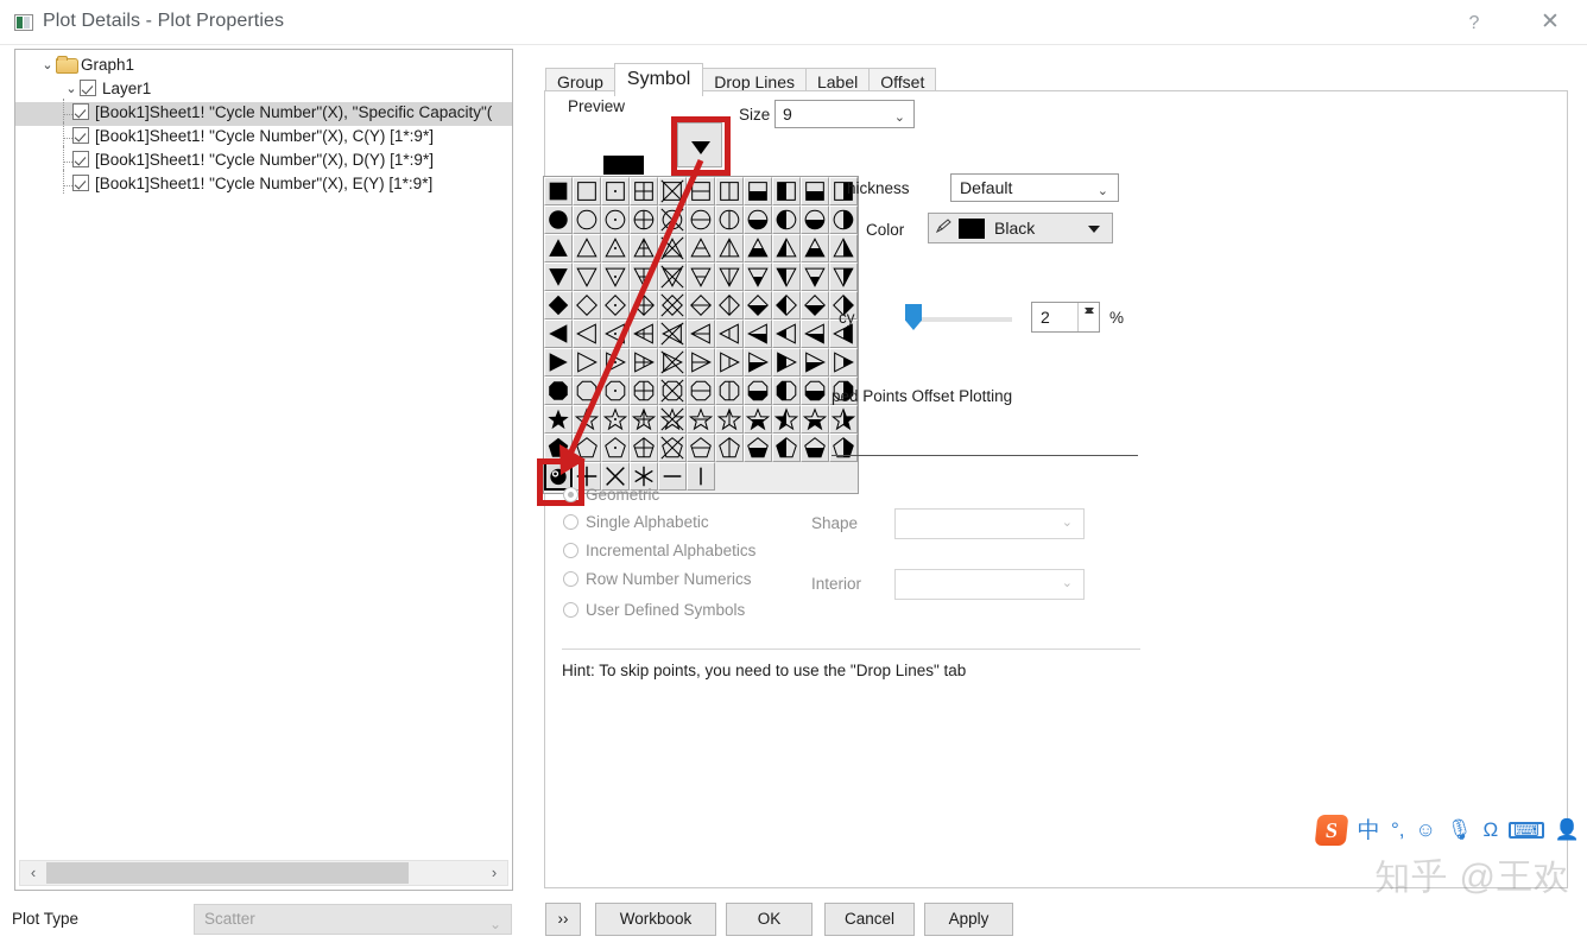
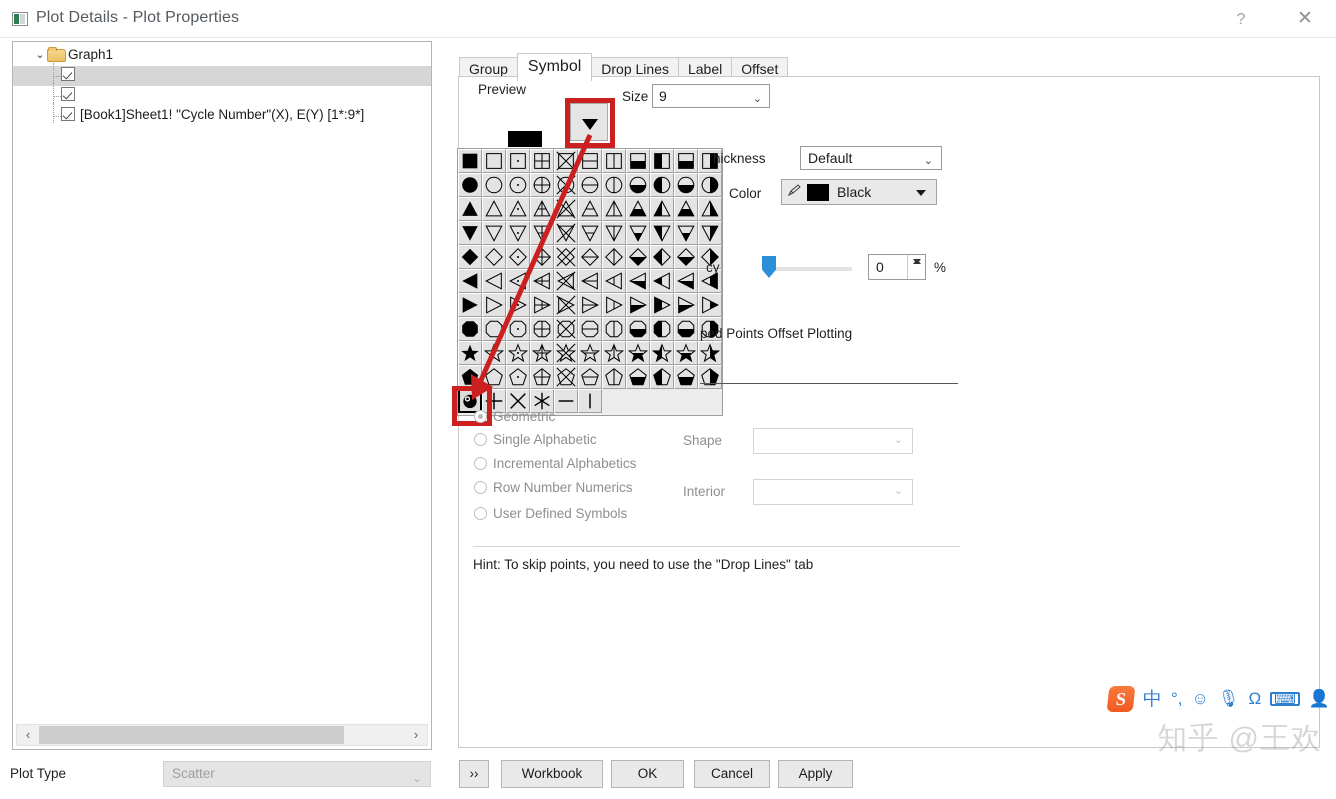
  Plot Details - Plot Properties
  ?
  ✕
  ⌄ Graph1
- ⌄ Layer1
- [Book1]Sheet1! "Cycle Number"(X), "Specific Capacity"(
- [Book1]Sheet1! "Cycle Number"(X), C(Y) [1*:9*]
- [Book1]Sheet1! "Cycle Number"(X), D(Y) [1*:9*]
  [Book1]Sheet1! "Cycle Number"(X), E(Y) [1*:9*]
  ‹
  ›
  Plot Type
  Scatter
  ⌄
  Group Symbol Drop Lines Label Offset
  Preview
  Size
  9
  ⌄
  hickness
  Default
  ⌄
  Color
  Black
  cy
- 2
+ 0
  %
  ped Points Offset Plotting
  Geometric
  Single Alphabetic
  Incremental Alphabetics
  Row Number Numerics
  User Defined Symbols
  Shape
  ⌄
  Interior
  ⌄
  Hint: To skip points, you need to use the "Drop Lines" tab
  ››
  Workbook
  OK
  Cancel
  Apply
  中
  °,
  ☺
  🎙
  Ω
  ⌨
  👤
  知乎 @王欢
